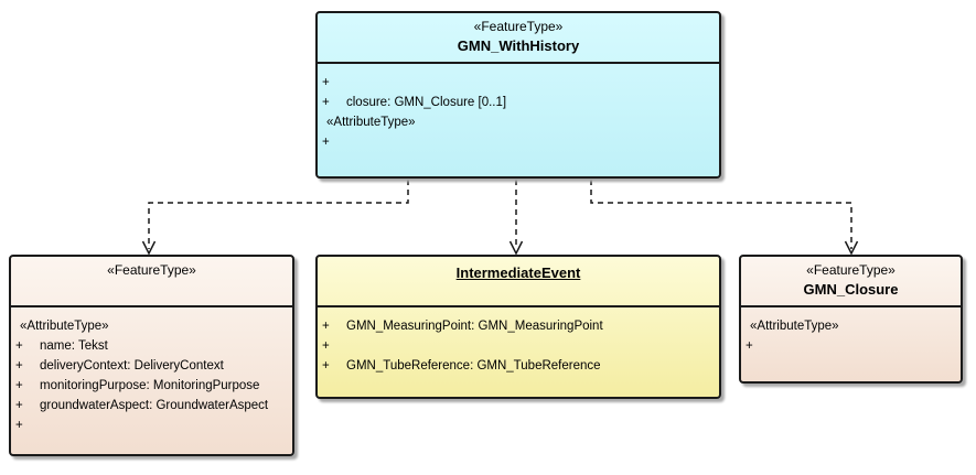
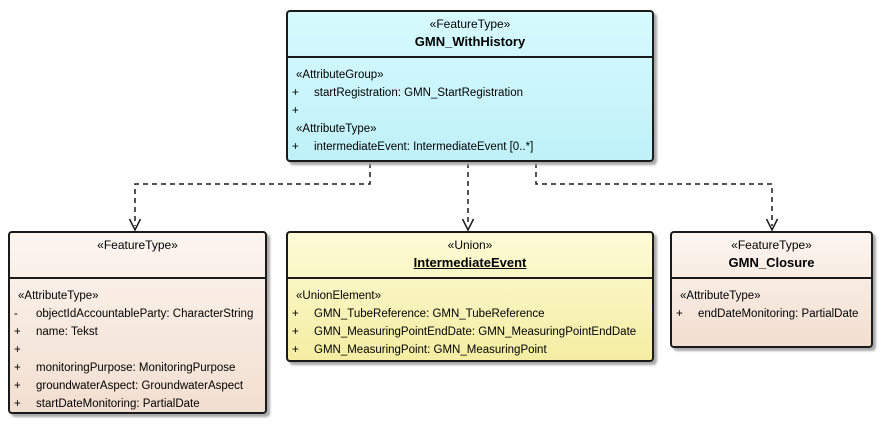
  «FeatureType»
  GMN_WithHistory
+ «AttributeGroup»
  +
+ startRegistration: GMN_StartRegistration
  +
- closure: GMN_Closure [0..1]
  «AttributeType»
  +
+ intermediateEvent: IntermediateEvent [0..*]
  «FeatureType»
  «AttributeType»
+ -
+ objectIdAccountableParty: CharacterString
  +
  name: Tekst
  +
- deliveryContext: DeliveryContext
  +
  monitoringPurpose: MonitoringPurpose
  +
  groundwaterAspect: GroundwaterAspect
  +
+ startDateMonitoring: PartialDate
+ «Union»
  IntermediateEvent
+ «UnionElement»
  +
- GMN_MeasuringPoint: GMN_MeasuringPoint
+ GMN_TubeReference: GMN_TubeReference
  +
+ GMN_MeasuringPointEndDate: GMN_MeasuringPointEndDate
  +
- GMN_TubeReference: GMN_TubeReference
+ GMN_MeasuringPoint: GMN_MeasuringPoint
  «FeatureType»
  GMN_Closure
  «AttributeType»
  +
+ endDateMonitoring: PartialDate
